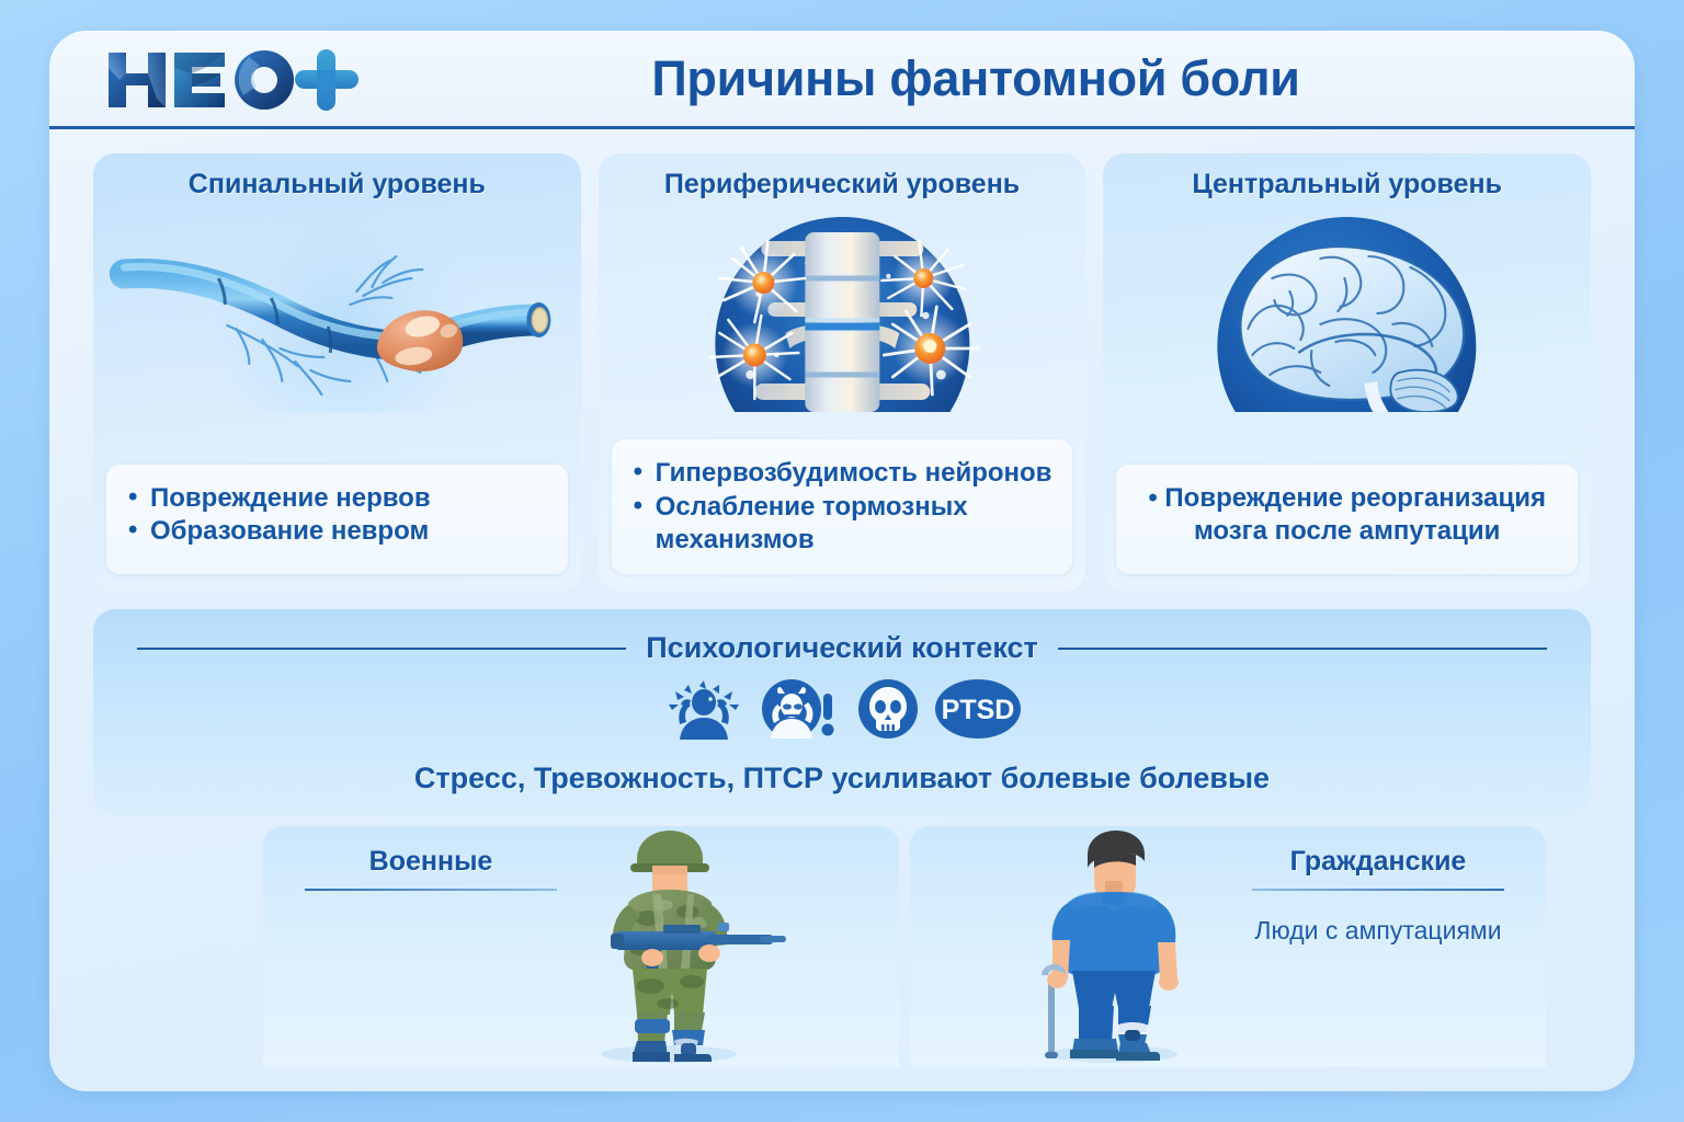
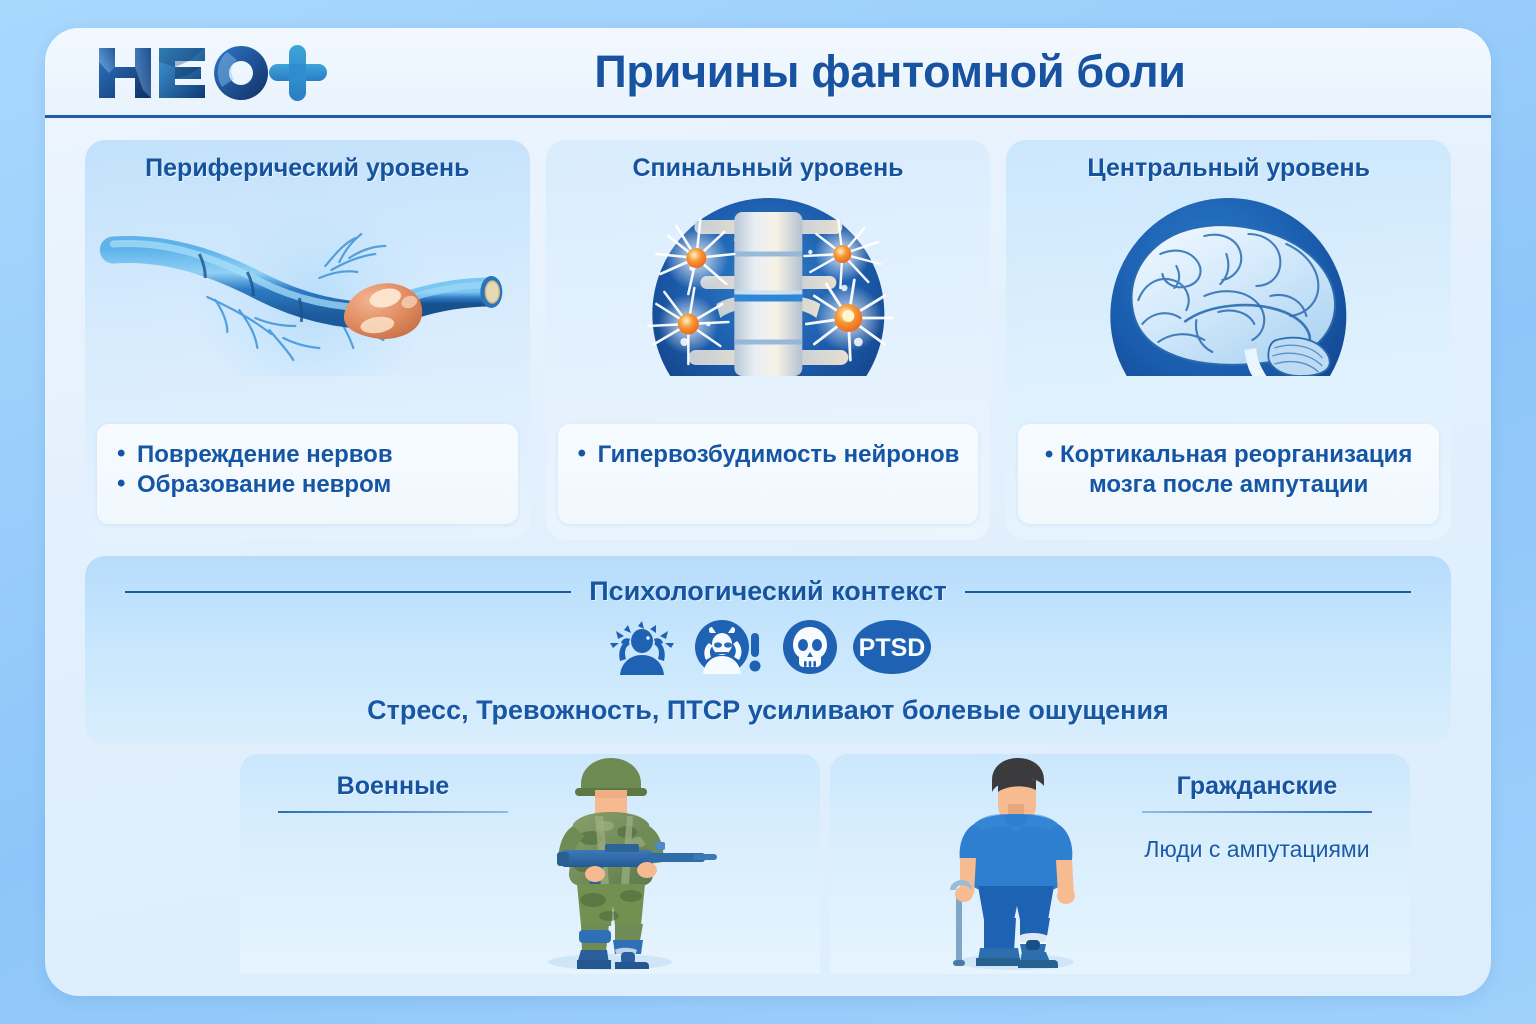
  Причины фантомной боли
- Спинальный уровень
+ Периферический уровень
  Повреждение нервов
  Образование невром
- Периферический уровень
+ Спинальный уровень
  Гипервозбудимость нейронов
- Ослабление тормозных механизмов
  Центральный уровень
- Повреждение реорганизация мозга после ампутации
+ Кортикальная реорганизация мозга после ампутации
  Психологический контекст
  PTSD
- Стресс, Тревожность, ПТСР усиливают болевые болевые
+ Стресс, Тревожность, ПТСР усиливают болевые ошущения
  Военные
  Гражданские
  Люди с ампутациями
